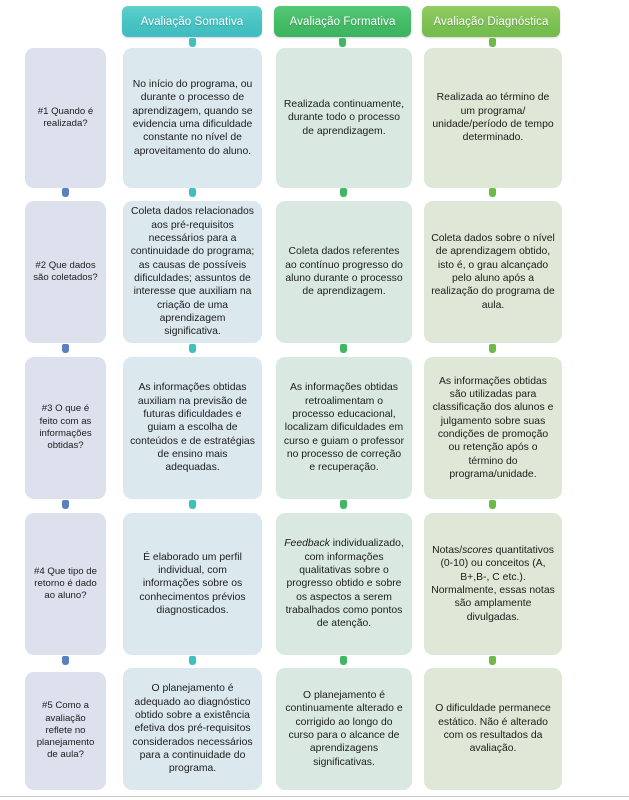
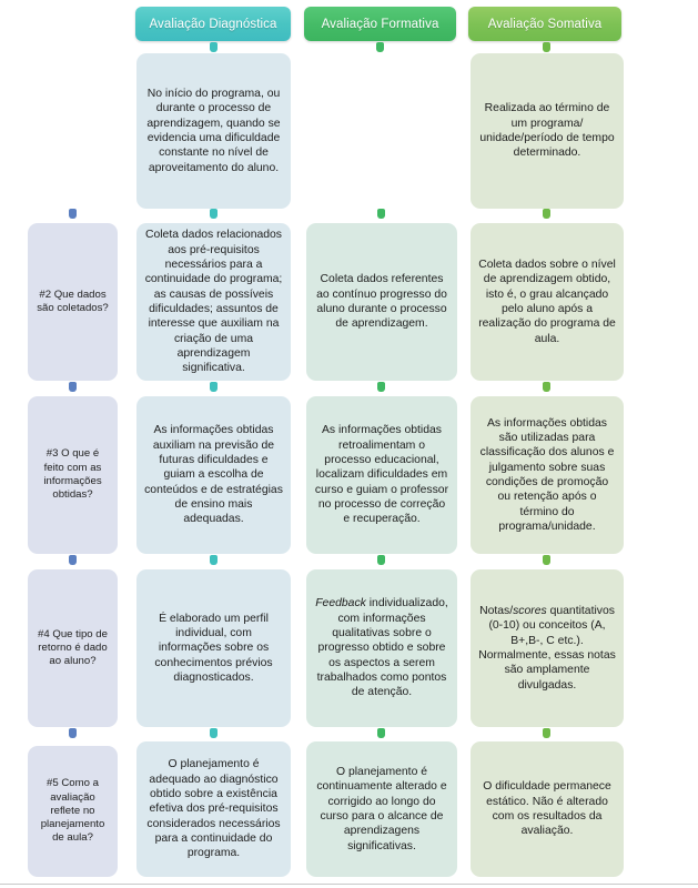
- Avaliação Somativa
+ Avaliação Diagnóstica
  Avaliação Formativa
- Avaliação Diagnóstica
+ Avaliação Somativa
- #1 Quando é realizada?
  No início do programa, ou durante o processo de aprendizagem, quando se evidencia uma dificuldade constante no nível de aproveitamento do aluno.
- Realizada continuamente, durante todo o processo de aprendizagem.
  Realizada ao término de um programa/ unidade/período de tempo determinado.
  #2 Que dados são coletados?
  Coleta dados relacionados aos pré-requisitos necessários para a continuidade do programa; as causas de possíveis dificuldades; assuntos de interesse que auxiliam na criação de uma aprendizagem significativa.
  Coleta dados referentes ao contínuo progresso do aluno durante o processo de aprendizagem.
  Coleta dados sobre o nível de aprendizagem obtido, isto é, o grau alcançado pelo aluno após a realização do programa de aula.
  #3 O que é feito com as informações obtidas?
  As informações obtidas auxiliam na previsão de futuras dificuldades e guiam a escolha de conteúdos e de estratégias de ensino mais adequadas.
  As informações obtidas retroalimentam o processo educacional, localizam dificuldades em curso e guiam o professor no processo de correção e recuperação.
  As informações obtidas são utilizadas para classificação dos alunos e julgamento sobre suas condições de promoção ou retenção após o término do programa/unidade.
  #4 Que tipo de retorno é dado ao aluno?
  É elaborado um perfil individual, com informações sobre os conhecimentos prévios diagnosticados.
  Feedback individualizado, com informações qualitativas sobre o progresso obtido e sobre os aspectos a serem trabalhados como pontos de atenção.
  Notas/scores quantitativos (0-10) ou conceitos (A, B+,B-, C etc.). Normalmente, essas notas são amplamente divulgadas.
  #5 Como a avaliação reflete no planejamento de aula?
  O planejamento é adequado ao diagnóstico obtido sobre a existência efetiva dos pré-requisitos considerados necessários para a continuidade do programa.
  O planejamento é continuamente alterado e corrigido ao longo do curso para o alcance de aprendizagens significativas.
  O dificuldade permanece estático. Não é alterado com os resultados da avaliação.
